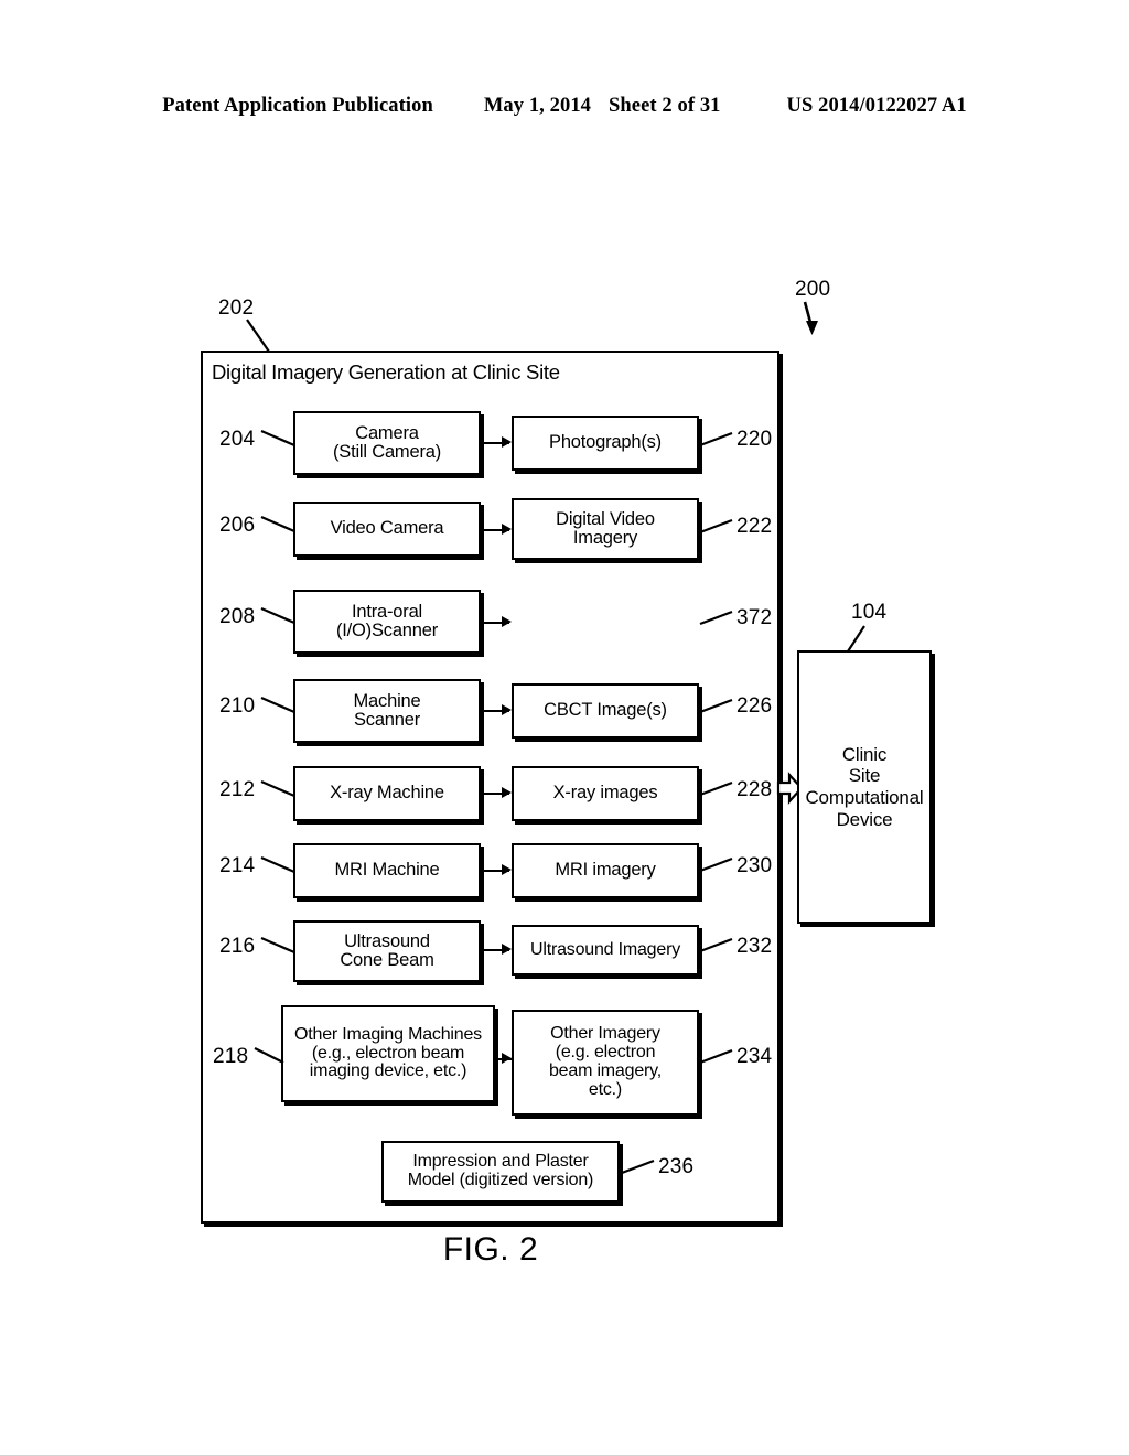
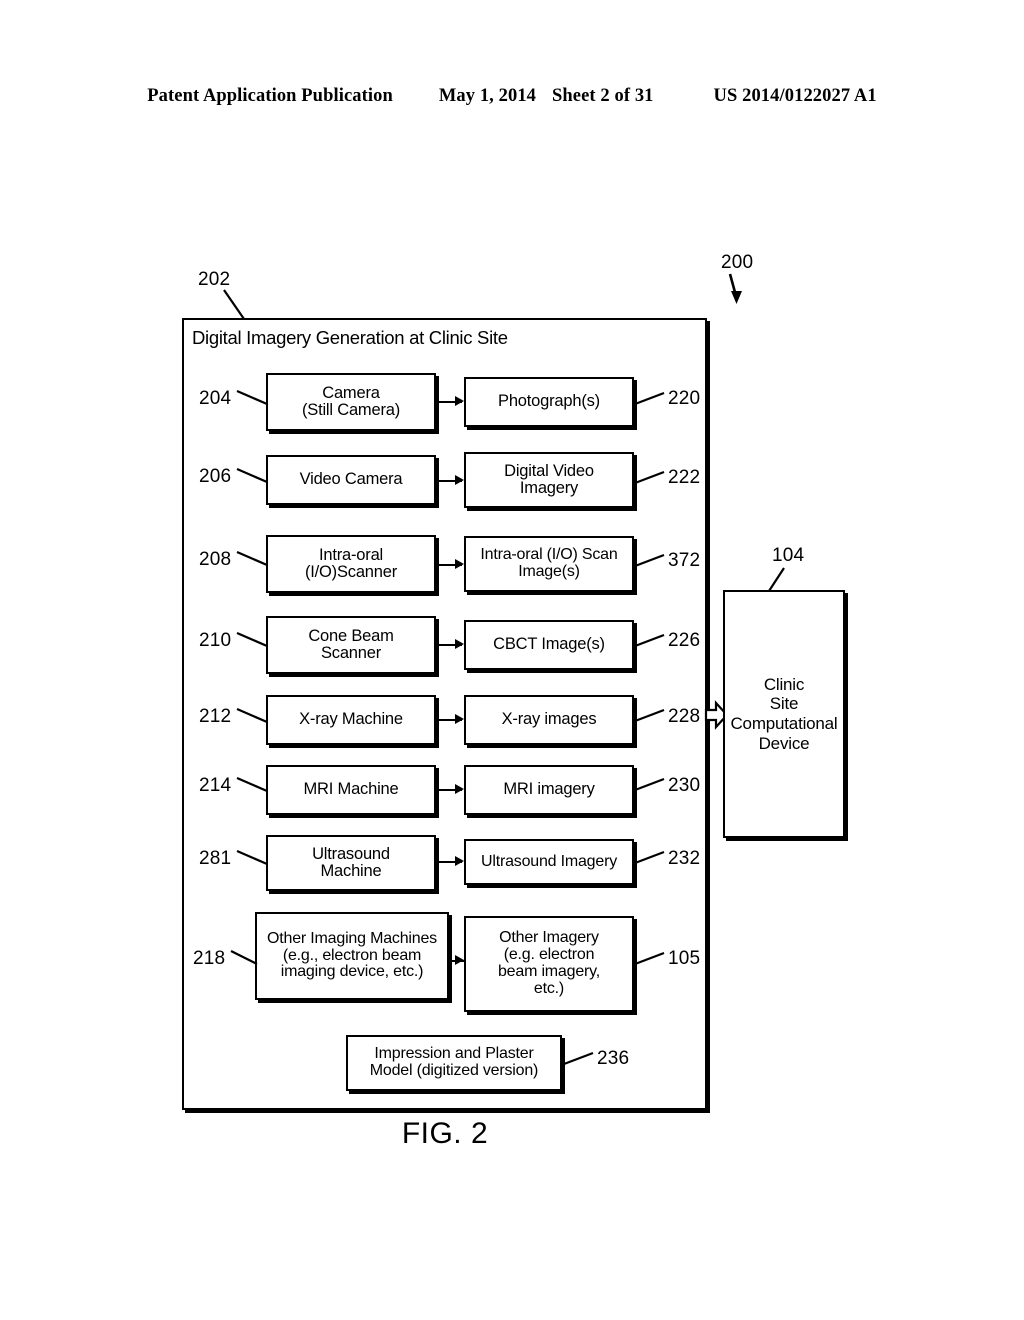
  Patent Application Publication
  May 1, 2014
  Sheet 2 of 31
  US 2014/0122027 A1
  200
  Digital Imagery Generation at Clinic Site
  202
  Camera
  (Still Camera)
  204
  Photograph(s)
  220
  Video Camera
  206
  Digital Video
  Imagery
  222
  Intra-oral
  (I/O)Scanner
  208
+ Intra-oral (I/O) Scan
+ Image(s)
  372
- Machine
+ Cone Beam
  Scanner
  210
  CBCT Image(s)
  226
  X-ray Machine
  212
  X-ray images
  228
  MRI Machine
  214
  MRI imagery
  230
  Ultrasound
- Cone Beam
+ Machine
- 216
+ 281
  Ultrasound Imagery
  232
  Other Imaging Machines
  (e.g., electron beam
  imaging device, etc.)
  218
  Other Imagery
  (e.g. electron
  beam imagery,
  etc.)
- 234
+ 105
  Impression and Plaster
  Model (digitized version)
  236
  104
  Clinic
  Site
  Computational
  Device
  FIG. 2
